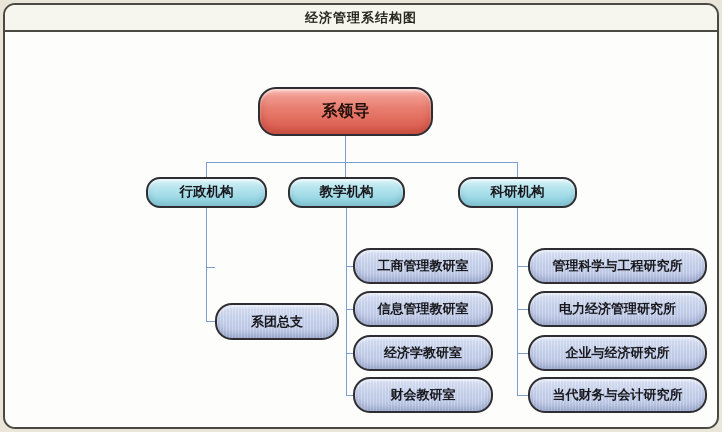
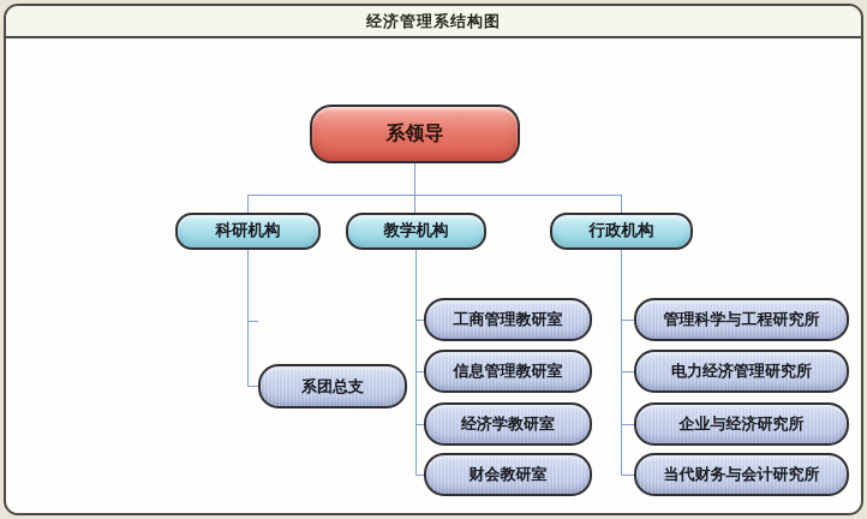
  经济管理系结构图
  系领导
- 行政机构
+ 科研机构
  教学机构
- 科研机构
+ 行政机构
  系团总支
  工商管理教研室
  信息管理教研室
  经济学教研室
  财会教研室
  管理科学与工程研究所
  电力经济管理研究所
  企业与经济研究所
  当代财务与会计研究所
